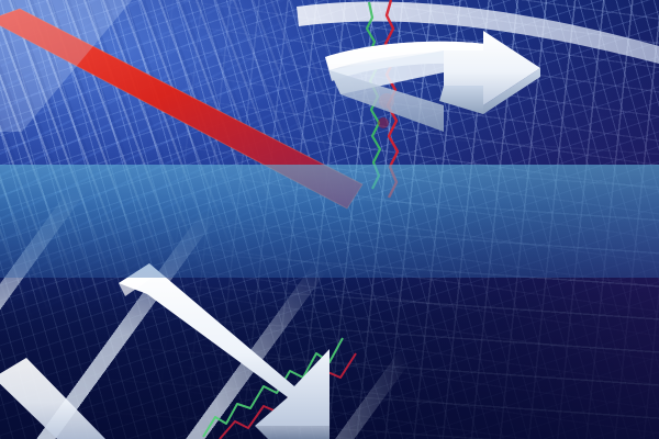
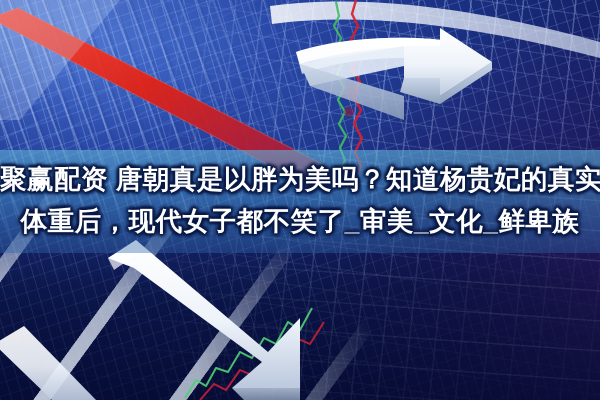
+ 聚赢配资 唐朝真是以胖为美吗？知道杨贵妃的真实
+ 体重后，现代女子都不笑了_审美_文化_鲜卑族
